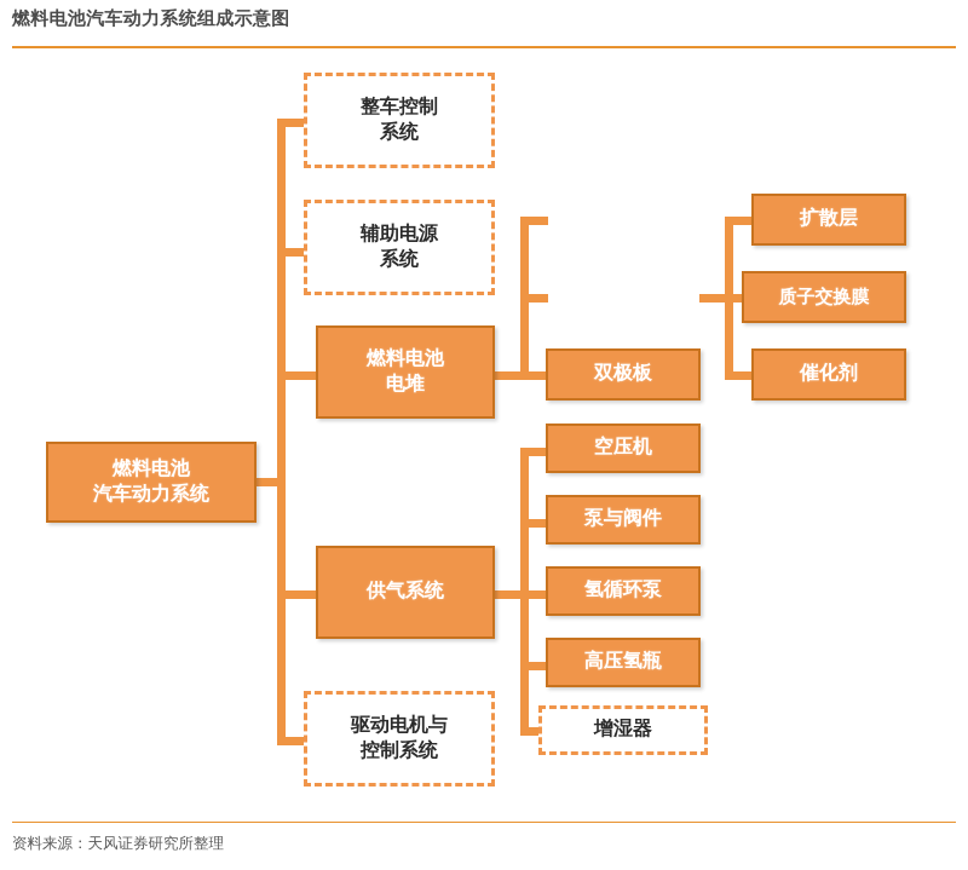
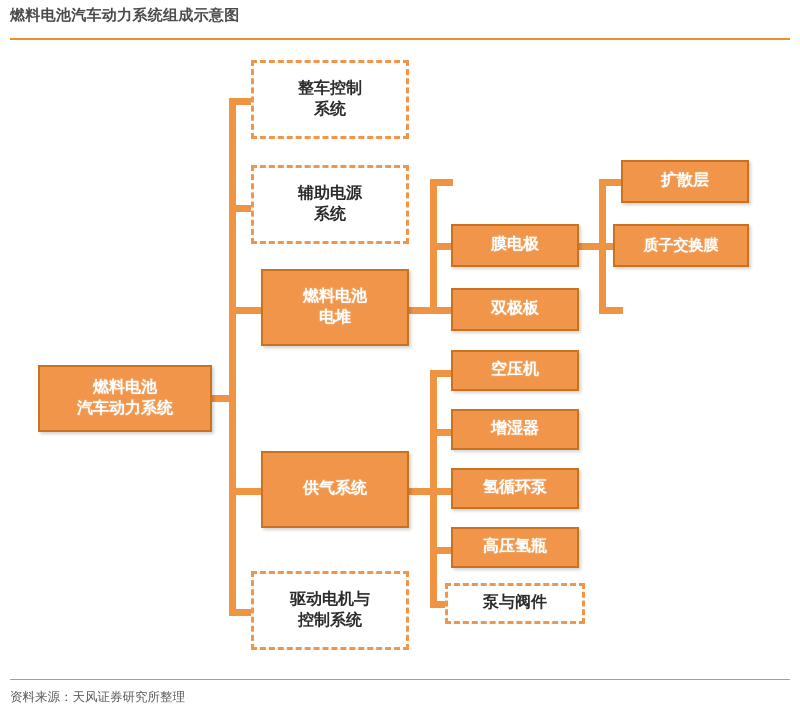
  燃料电池汽车动力系统组成示意图
  燃料电池
  汽车动力系统
  整车控制
  系统
  辅助电源
  系统
  燃料电池
  电堆
  供气系统
  驱动电机与
  控制系统
+ 膜电极
  双极板
  扩散层
  质子交换膜
- 催化剂
  空压机
- 泵与阀件
+ 增湿器
  氢循环泵
  高压氢瓶
- 增湿器
+ 泵与阀件
  资料来源：天风证券研究所整理
